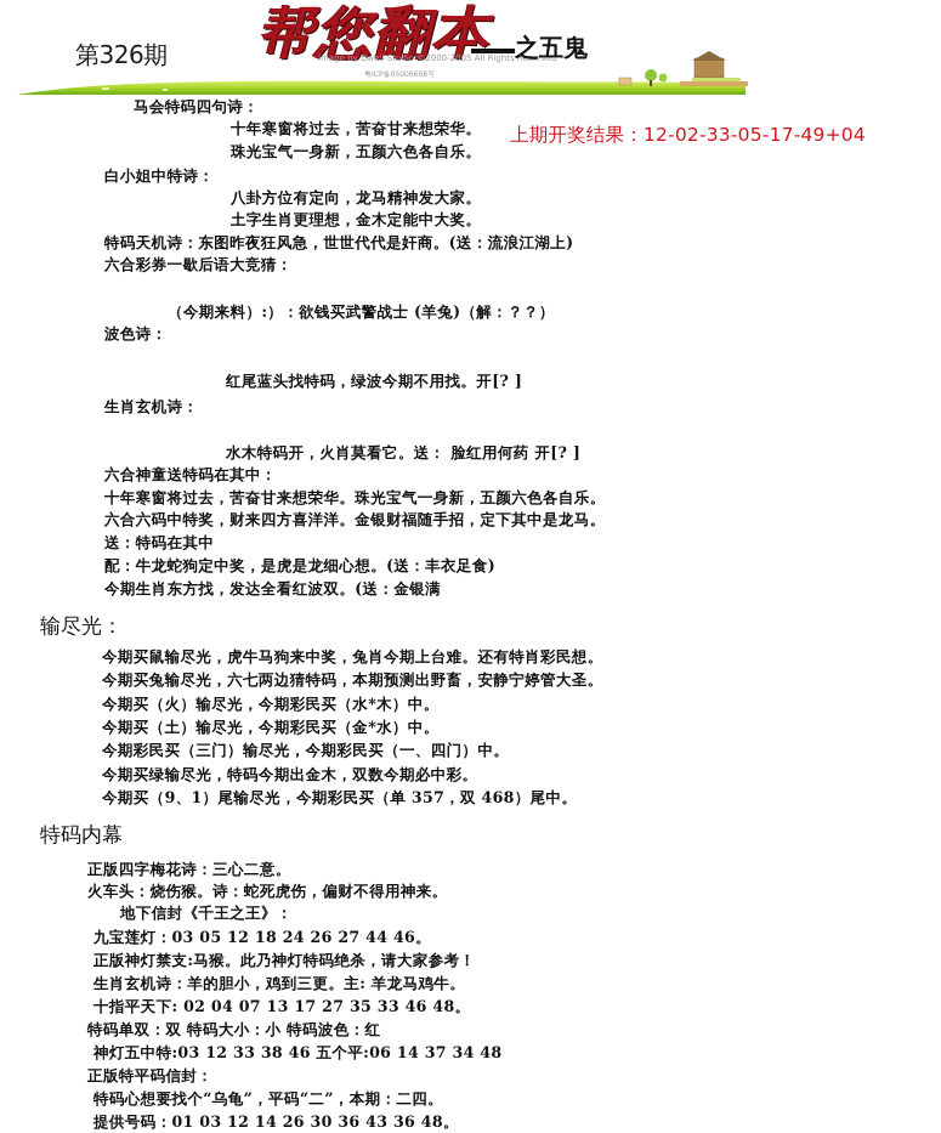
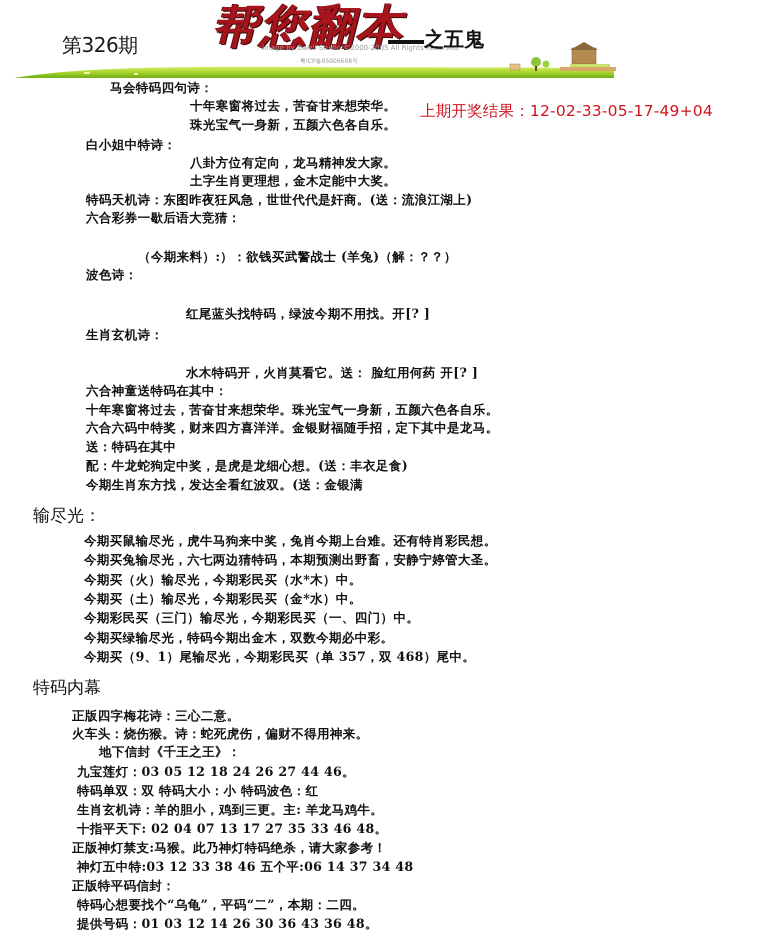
  第326期
  帮您翻本
  Image by Dwell-Studio ©2000-2005 All Rights Reserved
  之五鬼
  上期开奖结果：12-02-33-05-17-49+04
  马会特码四句诗：
  十年寒窗将过去，苦奋甘来想荣华。
  珠光宝气一身新，五颜六色各自乐。
  白小姐中特诗：
  八卦方位有定向，龙马精神发大家。
  土字生肖更理想，金木定能中大奖。
  特码天机诗：东图昨夜狂风急，世世代代是奸商。(送：流浪江湖上)
  六合彩券一歇后语大竞猜：
  （今期来料）:）：欲钱买武警战士 (羊兔)（解：？？）
  波色诗：
  红尾蓝头找特码，绿波今期不用找。开[? ]
  生肖玄机诗：
  水木特码开，火肖莫看它。送： 脸红用何药 开[? ]
  六合神童送特码在其中：
  十年寒窗将过去，苦奋甘来想荣华。珠光宝气一身新，五颜六色各自乐。
  六合六码中特奖，财来四方喜洋洋。金银财福随手招，定下其中是龙马。
  送：特码在其中
  配：牛龙蛇狗定中奖，是虎是龙细心想。(送：丰衣足食)
  今期生肖东方找，发达全看红波双。(送：金银满
  输尽光：
  今期买鼠输尽光，虎牛马狗来中奖，兔肖今期上台难。还有特肖彩民想。
  今期买兔输尽光，六七两边猜特码，本期预测出野畜，安静宁婷管大圣。
  今期买（火）输尽光，今期彩民买（水*木）中。
  今期买（土）输尽光，今期彩民买（金*水）中。
  今期彩民买（三门）输尽光，今期彩民买（一、四门）中。
  今期买绿输尽光，特码今期出金木，双数今期必中彩。
  今期买（9、1）尾输尽光，今期彩民买（单 357，双 468）尾中。
  特码内幕
  正版四字梅花诗：三心二意。
  火车头：烧伤猴。诗：蛇死虎伤，偏财不得用神来。
  地下信封《千王之王》：
  九宝莲灯：03 05 12 18 24 26 27 44 46。
- 正版神灯禁支:马猴。此乃神灯特码绝杀，请大家参考！
+ 特码单双：双 特码大小：小 特码波色：红
  生肖玄机诗：羊的胆小，鸡到三更。主: 羊龙马鸡牛。
  十指平天下: 02 04 07 13 17 27 35 33 46 48。
- 特码单双：双 特码大小：小 特码波色：红
+ 正版神灯禁支:马猴。此乃神灯特码绝杀，请大家参考！
  神灯五中特:03 12 33 38 46 五个平:06 14 37 34 48
  正版特平码信封：
  特码心想要找个“乌龟”，平码“二”，本期：二四。
  提供号码：01 03 12 14 26 30 36 43 36 48。
